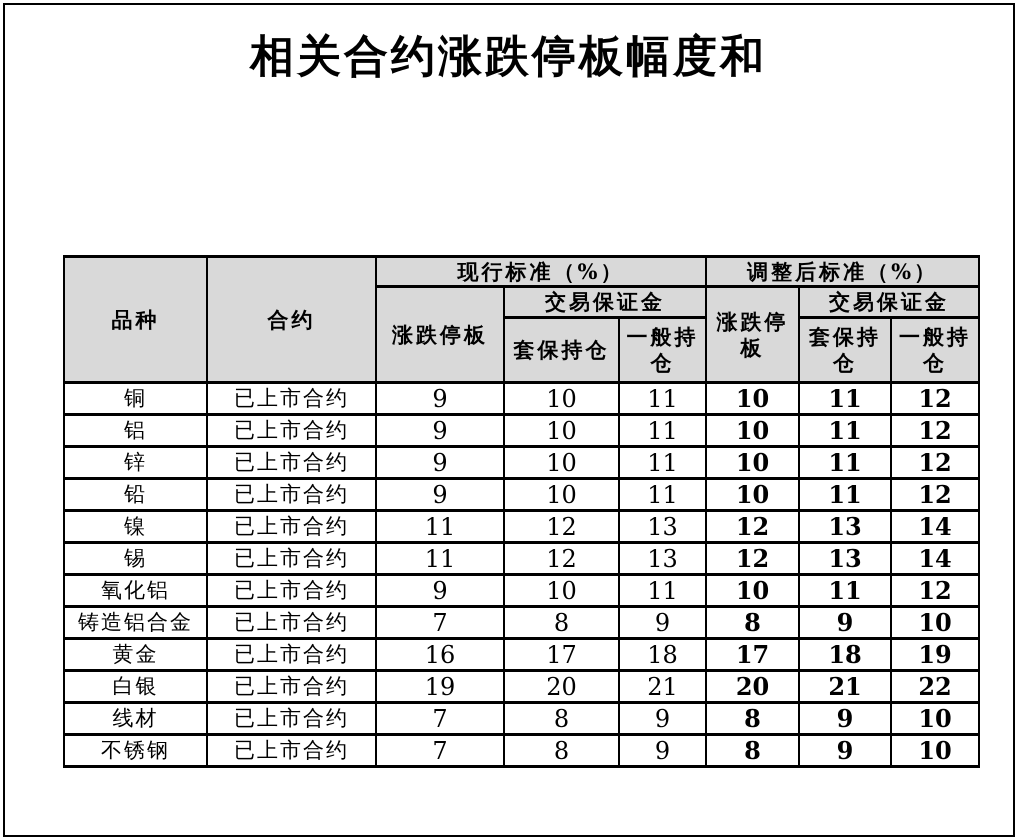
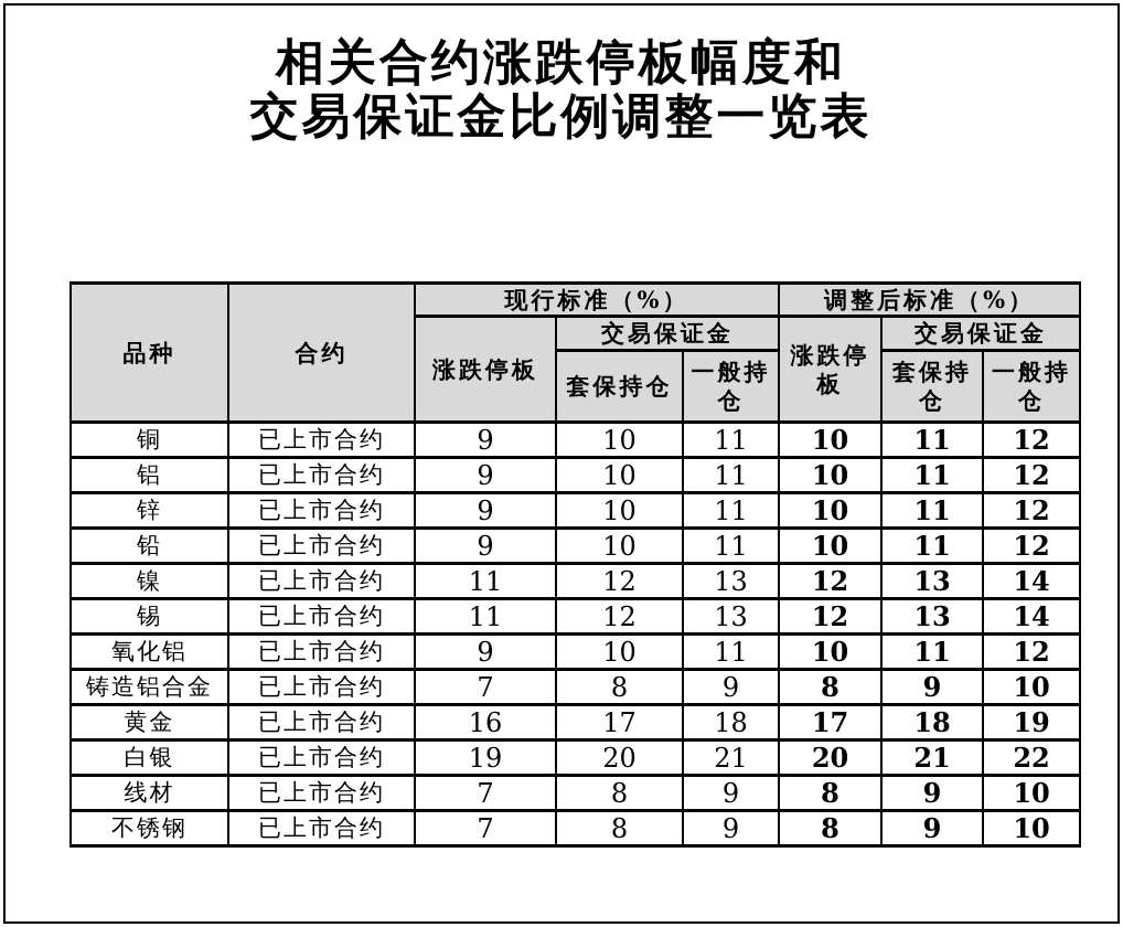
  相关合约涨跌停板幅度和
+ 交易保证金比例调整一览表
  品种	合约	现行标准（%）	调整后标准（%）
  涨跌停板	交易保证金	涨跌停 板	交易保证金
  套保持仓	一般持 仓	套保持 仓	一般持 仓
  铜	已上市合约	9	10	11	10	11	12
  铝	已上市合约	9	10	11	10	11	12
  锌	已上市合约	9	10	11	10	11	12
  铅	已上市合约	9	10	11	10	11	12
  镍	已上市合约	11	12	13	12	13	14
  锡	已上市合约	11	12	13	12	13	14
  氧化铝	已上市合约	9	10	11	10	11	12
  铸造铝合金	已上市合约	7	8	9	8	9	10
  黄金	已上市合约	16	17	18	17	18	19
  白银	已上市合约	19	20	21	20	21	22
  线材	已上市合约	7	8	9	8	9	10
  不锈钢	已上市合约	7	8	9	8	9	10
